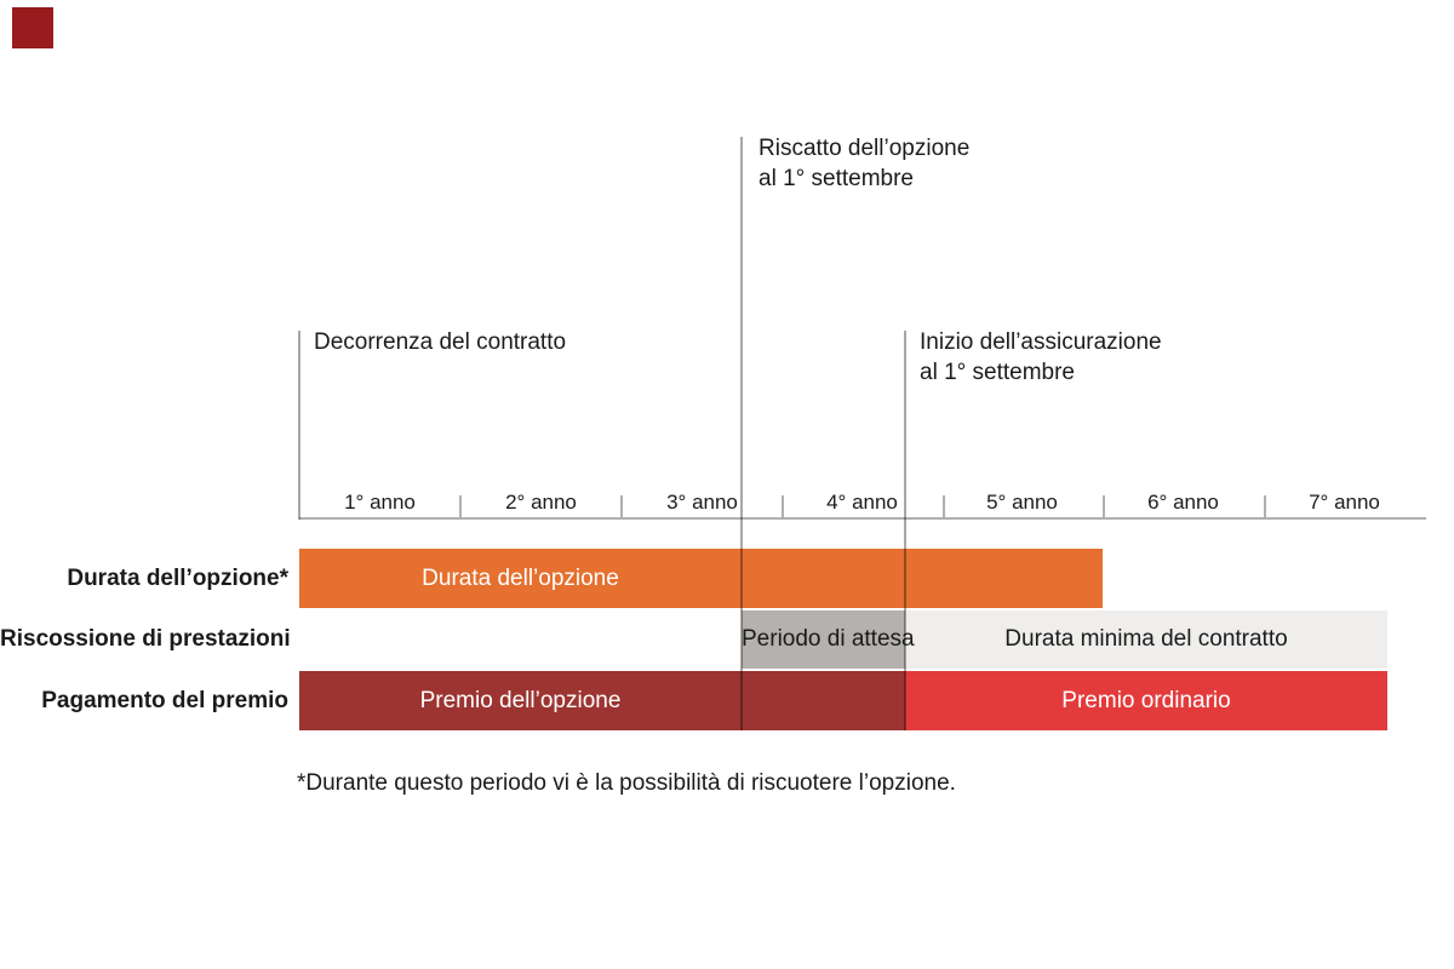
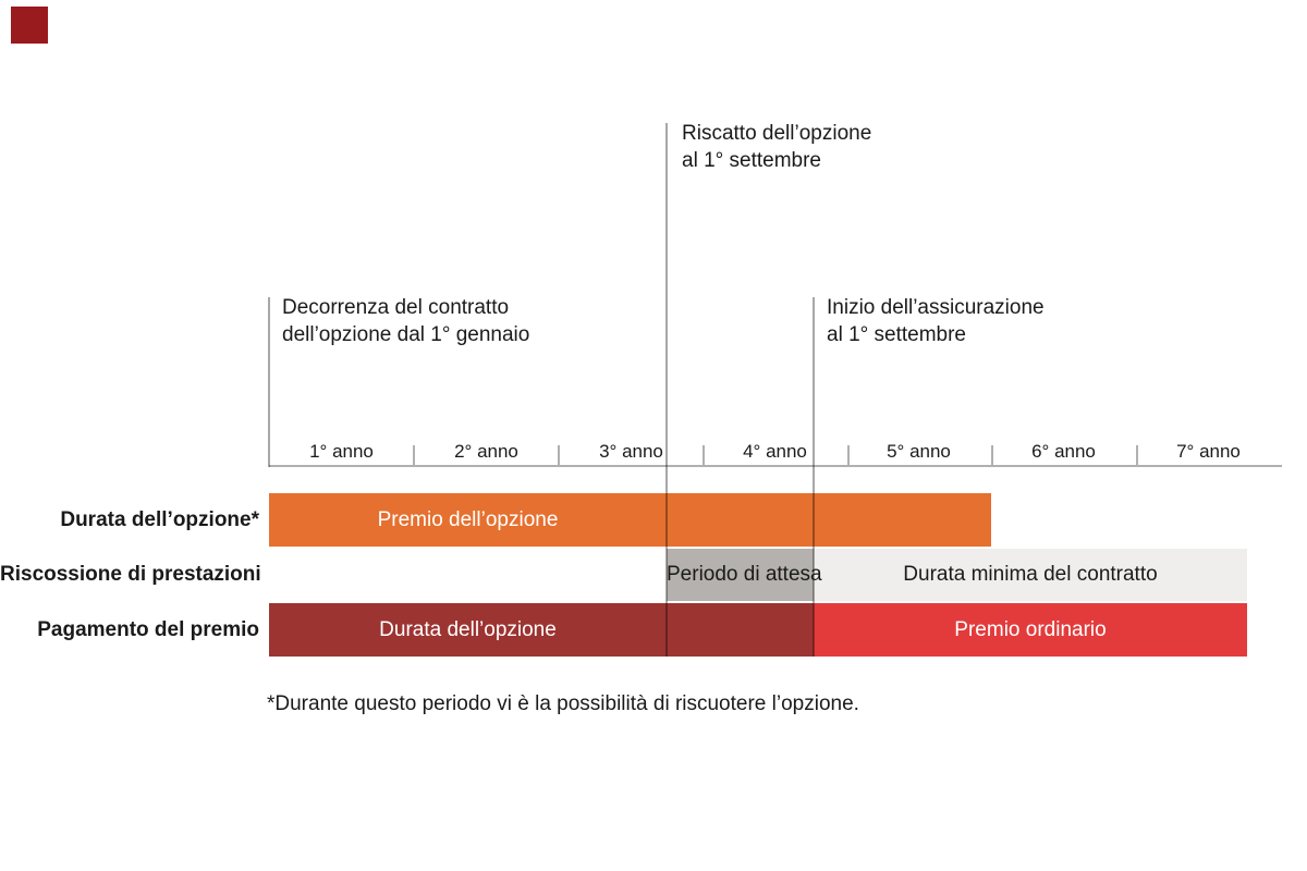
  Riscatto dell’opzione
  al 1° settembre
  Decorrenza del contratto
+ dell’opzione dal 1° gennaio
  Inizio dell’assicurazione
  al 1° settembre
  1° anno
  2° anno
  3° anno
  4° anno
  5° anno
  6° anno
  7° anno
  Durata dell’opzione*
  Riscossione di prestazioni
  Pagamento del premio
- Durata dell’opzione
+ Premio dell’opzione
  Periodo di attes
  Durata minima del contratto
- Premio dell’opzione
+ Durata dell’opzione
  Premio ordinario
  *Durante questo periodo vi è la possibilità di riscuotere l’opzione.
